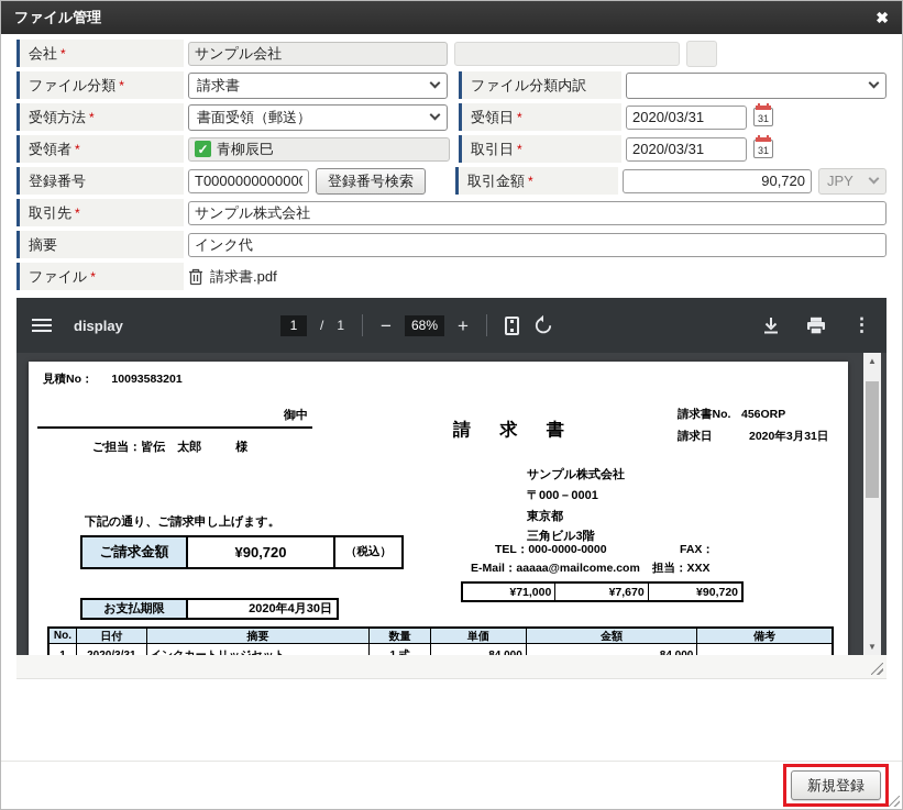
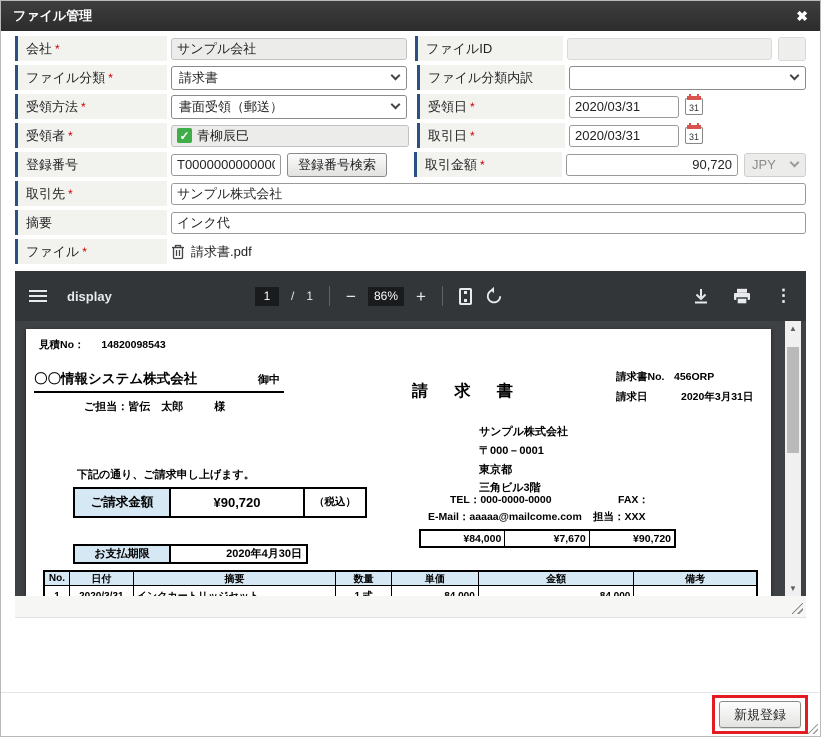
  ファイル管理
  ✖
  会社
  *
  サンプル会社
+ ファイルID
  ファイル分類
  *
  請求書
  ファイル分類内訳
  受領方法
  *
  書面受領（郵送）
  受領日
  *
  2020/03/31
  31
  受領者
  *
  ✓
  青柳辰巳
  取引日
  *
  2020/03/31
  31
  登録番号
  T000000000000
  登録番号検索
  取引金額
  *
  90,720
  JPY
  取引先
  *
  サンプル株式会社
  摘要
  インク代
  ファイル
  *
  請求書.pdf
  display
  1
  /
  1
  −
- 68%
+ 86%
  +
  ⋮
- 見積No： 10093583201
+ 見積No： 14820098543
+ 〇〇情報システム株式会社
  御中
  ご担当：皆伝 太郎 様
  請 求 書
  請求書No.
  456ORP
  請求日
  2020年3月31日
  サンプル株式会社
  〒000－0001
  東京都
  三角ビル3階
  TEL：000-0000-0000
  FAX：
  E-Mail：aaaaa@mailcome.com
  担当：XXX
  下記の通り、ご請求申し上げます。
  ご請求金額
  ¥90,720
  （税込）
  お支払期限
  2020年4月30日
- ¥71,000
+ ¥84,000
  ¥7,670
  ¥90,720
  No.
  日付
  摘要
  数量
  単価
  金額
  備考
  ▲
  ▼
  新規登録
